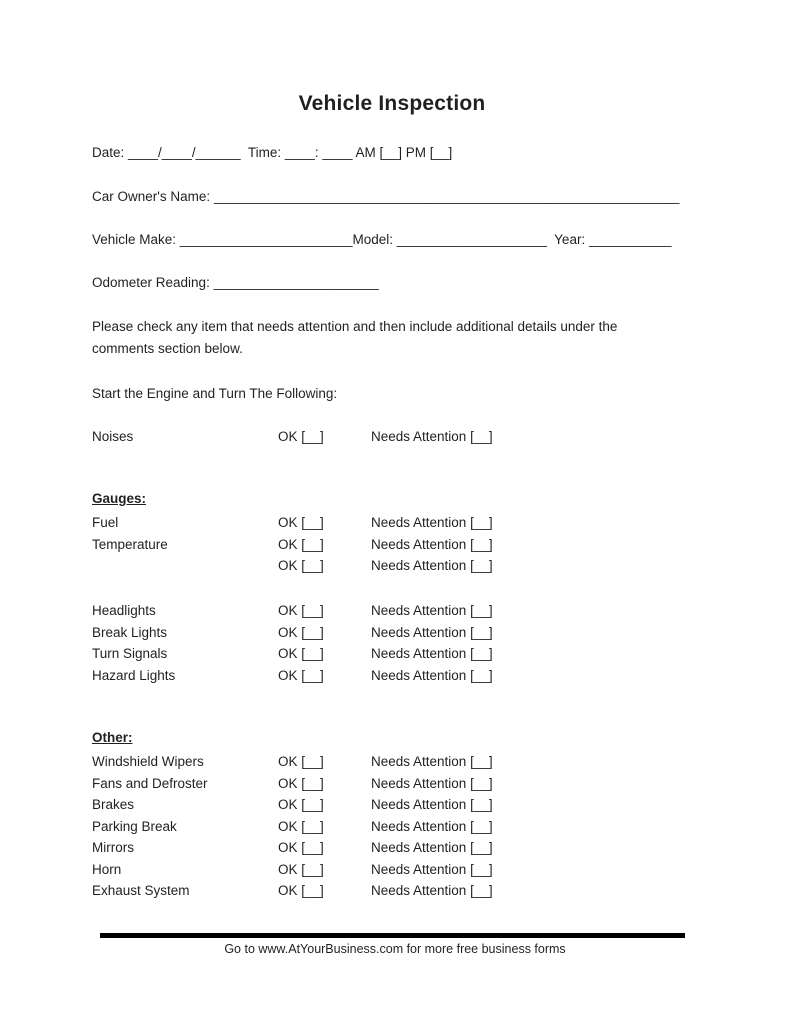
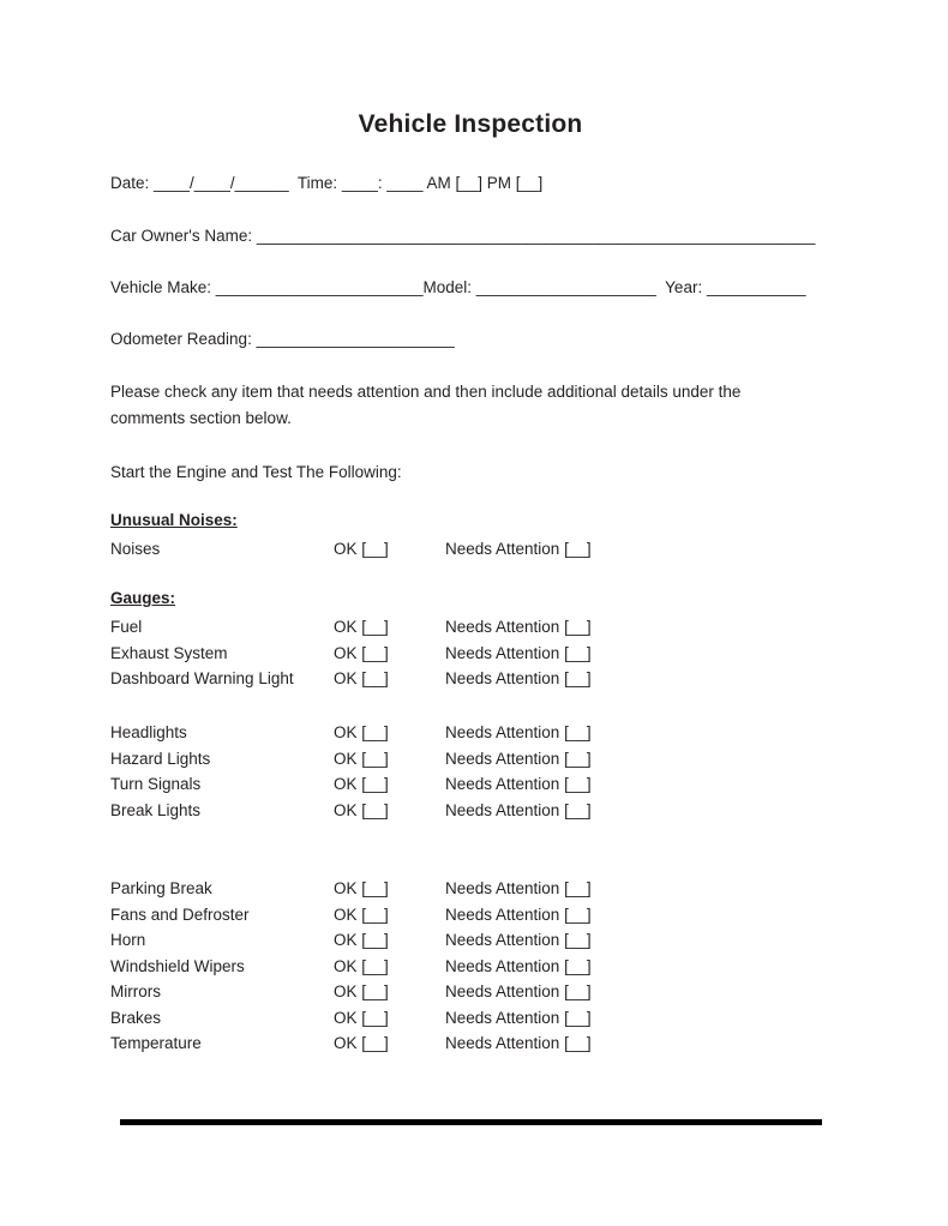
  Vehicle Inspection
  Date: ____/____/______ Time: ____: ____ AM [__] PM [__]
  Car Owner's Name: ______________________________________________________________
  Vehicle Make: _______________________Model: ____________________ Year: ___________
  Odometer Reading: ______________________
  Please check any item that needs attention and then include additional details under the comments section below.
- Start the Engine and Turn The Following:
+ Start the Engine and Test The Following:
+ Unusual Noises:
  Noises
  OK [__]
  Needs Attention [__]
  Gauges:
  Fuel
  OK [__]
  Needs Attention [__]
- Temperature
+ Exhaust System
  OK [__]
  Needs Attention [__]
+ Dashboard Warning Light
  OK [__]
  Needs Attention [__]
  Headlights
  OK [__]
  Needs Attention [__]
- Break Lights
+ Hazard Lights
  OK [__]
  Needs Attention [__]
  Turn Signals
  OK [__]
  Needs Attention [__]
- Hazard Lights
+ Break Lights
  OK [__]
  Needs Attention [__]
- Other:
- Windshield Wipers
+ Parking Break
  OK [__]
  Needs Attention [__]
  Fans and Defroster
  OK [__]
  Needs Attention [__]
- Brakes
+ Horn
  OK [__]
  Needs Attention [__]
- Parking Break
+ Windshield Wipers
  OK [__]
  Needs Attention [__]
  Mirrors
  OK [__]
  Needs Attention [__]
- Horn
+ Brakes
  OK [__]
  Needs Attention [__]
- Exhaust System
+ Temperature
  OK [__]
  Needs Attention [__]
- Go to www.AtYourBusiness.com for more free business forms
